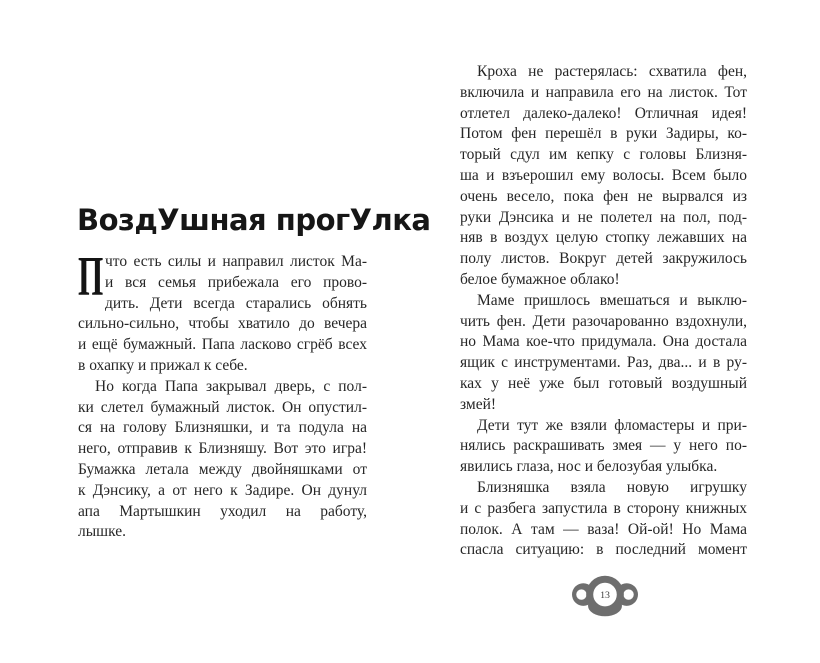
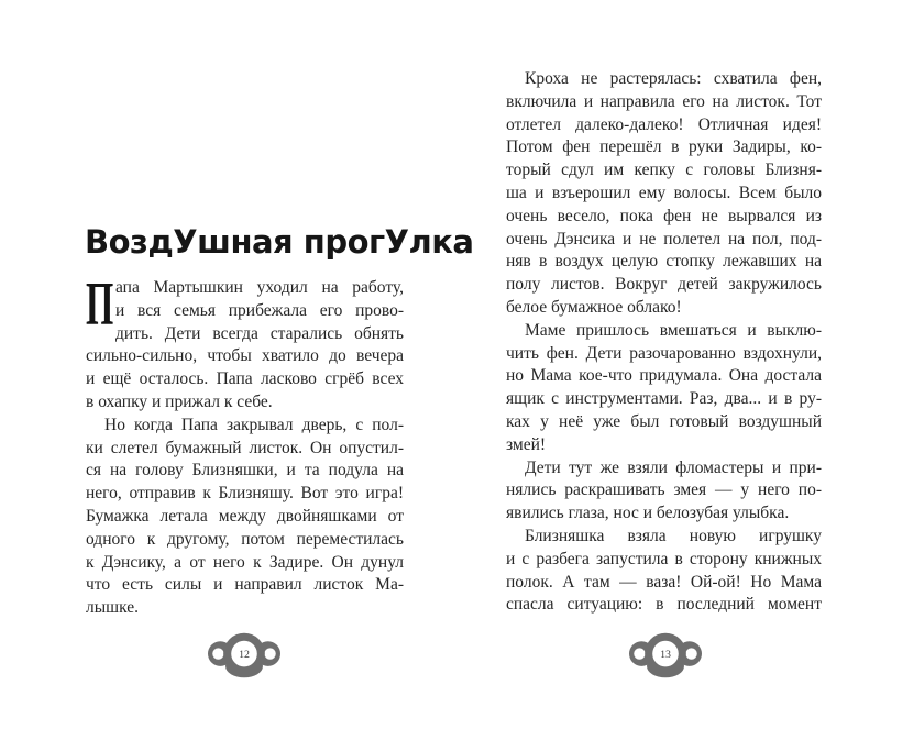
  ВоздУшная прогУлка
  П
- что есть силы и направил листок Ма-
+ апа Мартышкин уходил на работу,
  и вся семья прибежала его прово-
  дить. Дети всегда старались обнять
  сильно-сильно, чтобы хватило до вечера
- и ещё бумажный. Папа ласково сгрёб всех
+ и ещё осталось. Папа ласково сгрёб всех
  в охапку и прижал к себе.
  Но когда Папа закрывал дверь, с пол-
  ки слетел бумажный листок. Он опустил-
  ся на голову Близняшки, и та подула на
  него, отправив к Близняшу. Вот это игра!
  Бумажка летала между двойняшками от
+ одного к другому, потом переместилась
  к Дэнсику, а от него к Задире. Он дунул
- апа Мартышкин уходил на работу,
+ что есть силы и направил листок Ма-
  лышке.
+ 12
  Кроха не растерялась: схватила фен,
  включила и направила его на листок. Тот
  отлетел далеко-далеко! Отличная идея!
  Потом фен перешёл в руки Задиры, ко-
  торый сдул им кепку с головы Близня-
  ша и взъерошил ему волосы. Всем было
  очень весело, пока фен не вырвался из
- руки Дэнсика и не полетел на пол, под-
+ очень Дэнсика и не полетел на пол, под-
  няв в воздух целую стопку лежавших на
  полу листов. Вокруг детей закружилось
  белое бумажное облако!
  Маме пришлось вмешаться и выклю-
  чить фен. Дети разочарованно вздохнули,
  но Мама кое-что придумала. Она достала
  ящик с инструментами. Раз, два... и в ру-
  ках у неё уже был готовый воздушный
  змей!
  Дети тут же взяли фломастеры и при-
  нялись раскрашивать змея — у него по-
  явились глаза, нос и белозубая улыбка.
  Близняшка взяла новую игрушку
  и с разбега запустила в сторону книжных
  полок. А там — ваза! Ой-ой! Но Мама
  спасла ситуацию: в последний момент
  13
